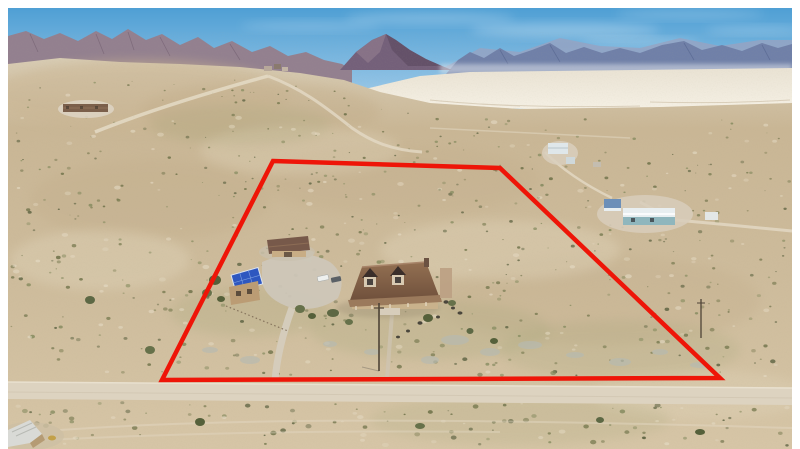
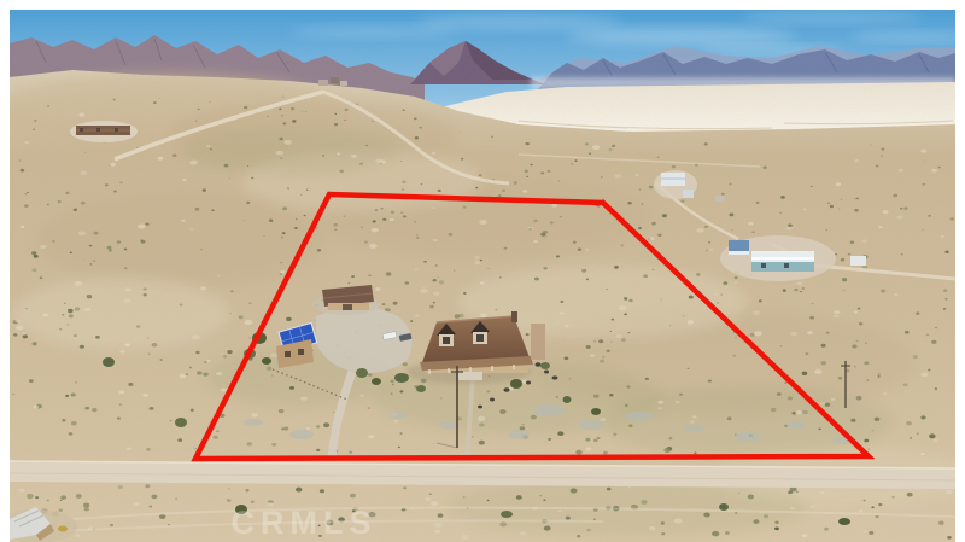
+ CRMLS
